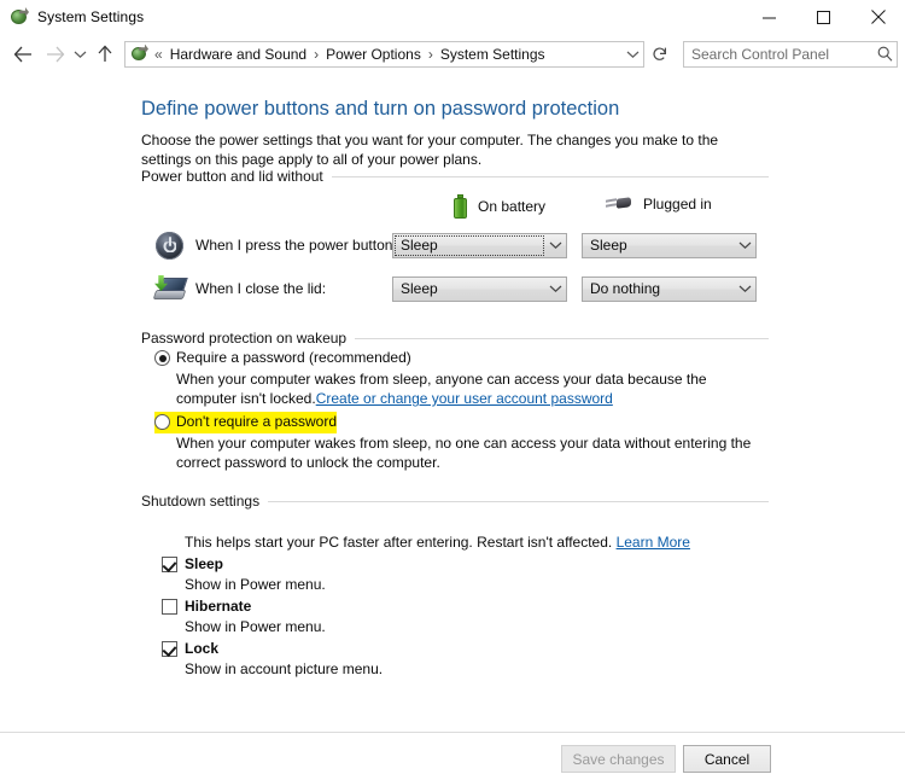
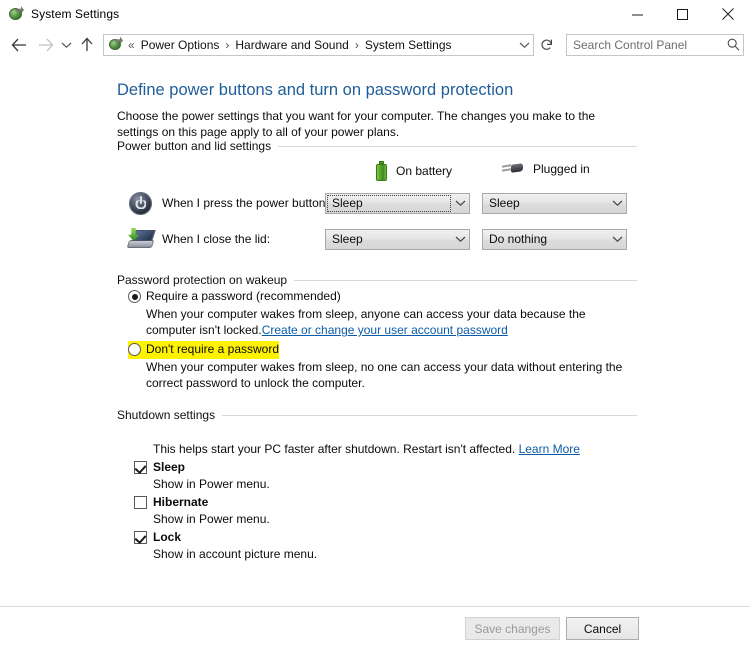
  System Settings
  «
- Hardware and Sound
+ Power Options
  ›
- Power Options
+ Hardware and Sound
  ›
  System Settings
  Search Control Panel
  Define power buttons and turn on password protection
  Choose the power settings that you want for your computer. The changes you make to the settings on this page apply to all of your power plans.
- Power button and lid without
+ Power button and lid settings
  On battery
  Plugged in
  When I press the power button
  Sleep
  Sleep
  When I close the lid:
  Sleep
  Do nothing
  Password protection on wakeup
  Require a password (recommended)
  When your computer wakes from sleep, anyone can access your data because the computer isn't locked.Create or change your user account password
  Don't require a password
  When your computer wakes from sleep, no one can access your data without entering the correct password to unlock the computer.
  Shutdown settings
- This helps start your PC faster after entering. Restart isn't affected. Learn More
+ This helps start your PC faster after shutdown. Restart isn't affected. Learn More
  Sleep
  Show in Power menu.
  Hibernate
  Show in Power menu.
  Lock
  Show in account picture menu.
  Save changes
  Cancel
